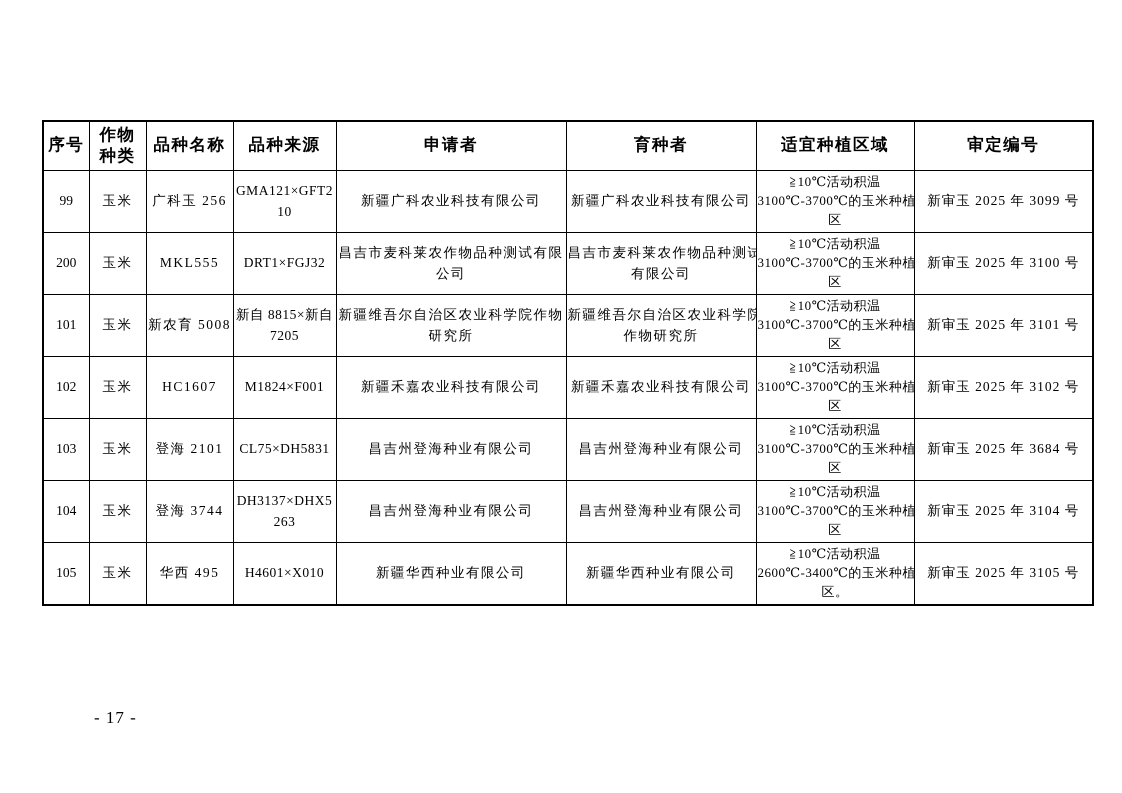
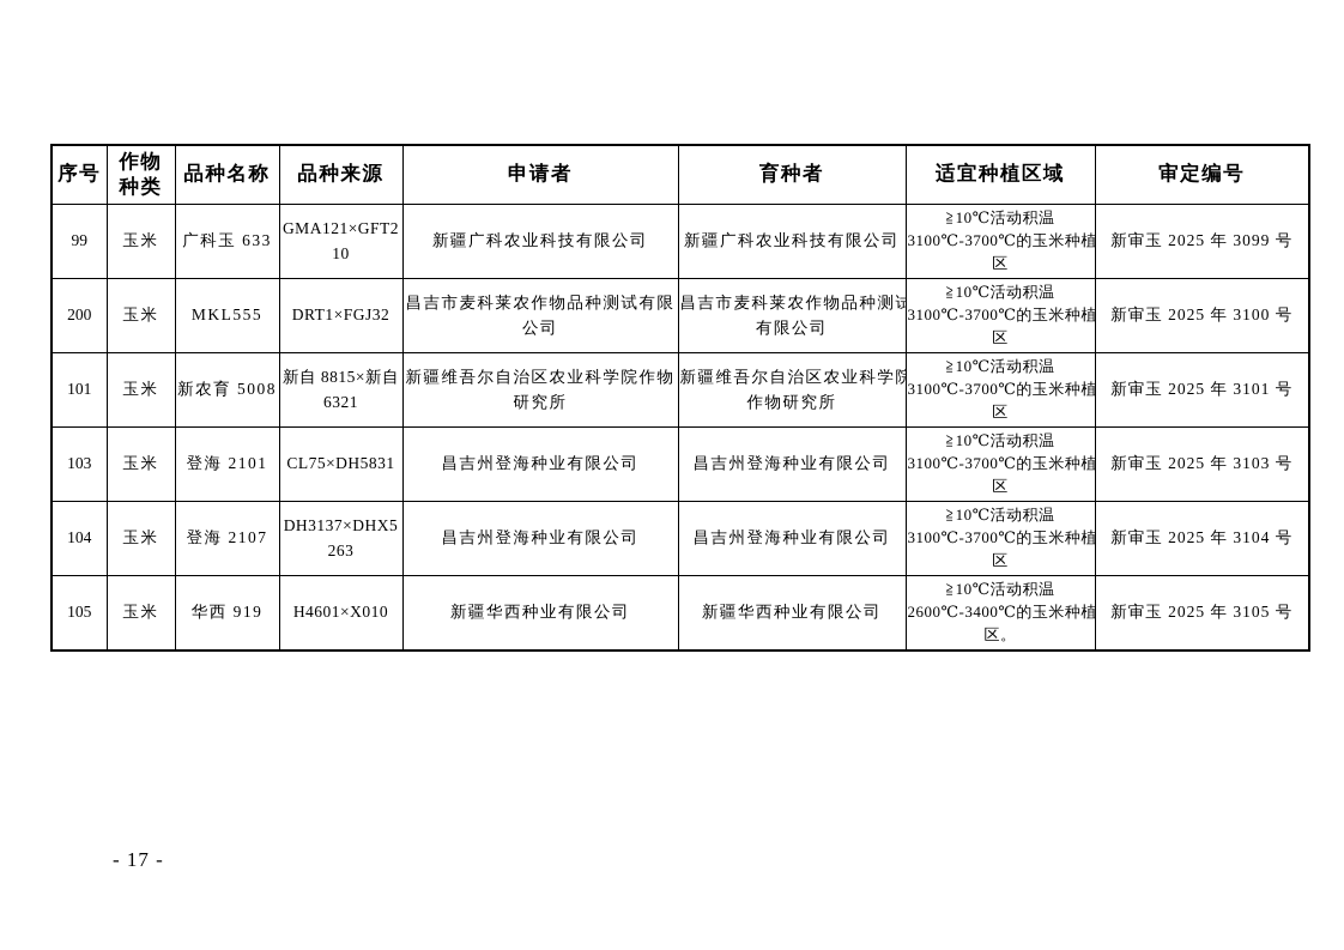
  序号	作物 种类	品种名称	品种来源	申请者	育种者	适宜种植区域	审定编号
- 99	玉米	广科玉 256	GMA121×GFT2 10	新疆广科农业科技有限公司	新疆广科农业科技有限公司	≧10℃活动积温 3100℃-3700℃的玉米种植 区	新审玉 2025 年 3099 号
+ 99	玉米	广科玉 633	GMA121×GFT2 10	新疆广科农业科技有限公司	新疆广科农业科技有限公司	≧10℃活动积温 3100℃-3700℃的玉米种植 区	新审玉 2025 年 3099 号
  200	玉米	MKL555	DRT1×FGJ32	昌吉市麦科莱农作物品种测试有限 公司	昌吉市麦科莱农作物品种测试 有限公司	≧10℃活动积温 3100℃-3700℃的玉米种植 区	新审玉 2025 年 3100 号
- 101	玉米	新农育 5008	新自 8815×新自 7205	新疆维吾尔自治区农业科学院作物 研究所	新疆维吾尔自治区农业科学院 作物研究所	≧10℃活动积温 3100℃-3700℃的玉米种植 区	新审玉 2025 年 3101 号
+ 101	玉米	新农育 5008	新自 8815×新自 6321	新疆维吾尔自治区农业科学院作物 研究所	新疆维吾尔自治区农业科学院 作物研究所	≧10℃活动积温 3100℃-3700℃的玉米种植 区	新审玉 2025 年 3101 号
- 102	玉米	HC1607	M1824×F001	新疆禾嘉农业科技有限公司	新疆禾嘉农业科技有限公司	≧10℃活动积温 3100℃-3700℃的玉米种植 区	新审玉 2025 年 3102 号
- 103	玉米	登海 2101	CL75×DH5831	昌吉州登海种业有限公司	昌吉州登海种业有限公司	≧10℃活动积温 3100℃-3700℃的玉米种植 区	新审玉 2025 年 3684 号
+ 103	玉米	登海 2101	CL75×DH5831	昌吉州登海种业有限公司	昌吉州登海种业有限公司	≧10℃活动积温 3100℃-3700℃的玉米种植 区	新审玉 2025 年 3103 号
- 104	玉米	登海 3744	DH3137×DHX5 263	昌吉州登海种业有限公司	昌吉州登海种业有限公司	≧10℃活动积温 3100℃-3700℃的玉米种植 区	新审玉 2025 年 3104 号
+ 104	玉米	登海 2107	DH3137×DHX5 263	昌吉州登海种业有限公司	昌吉州登海种业有限公司	≧10℃活动积温 3100℃-3700℃的玉米种植 区	新审玉 2025 年 3104 号
- 105	玉米	华西 495	H4601×X010	新疆华西种业有限公司	新疆华西种业有限公司	≧10℃活动积温 2600℃-3400℃的玉米种植 区。	新审玉 2025 年 3105 号
+ 105	玉米	华西 919	H4601×X010	新疆华西种业有限公司	新疆华西种业有限公司	≧10℃活动积温 2600℃-3400℃的玉米种植 区。	新审玉 2025 年 3105 号
  - 17 -
